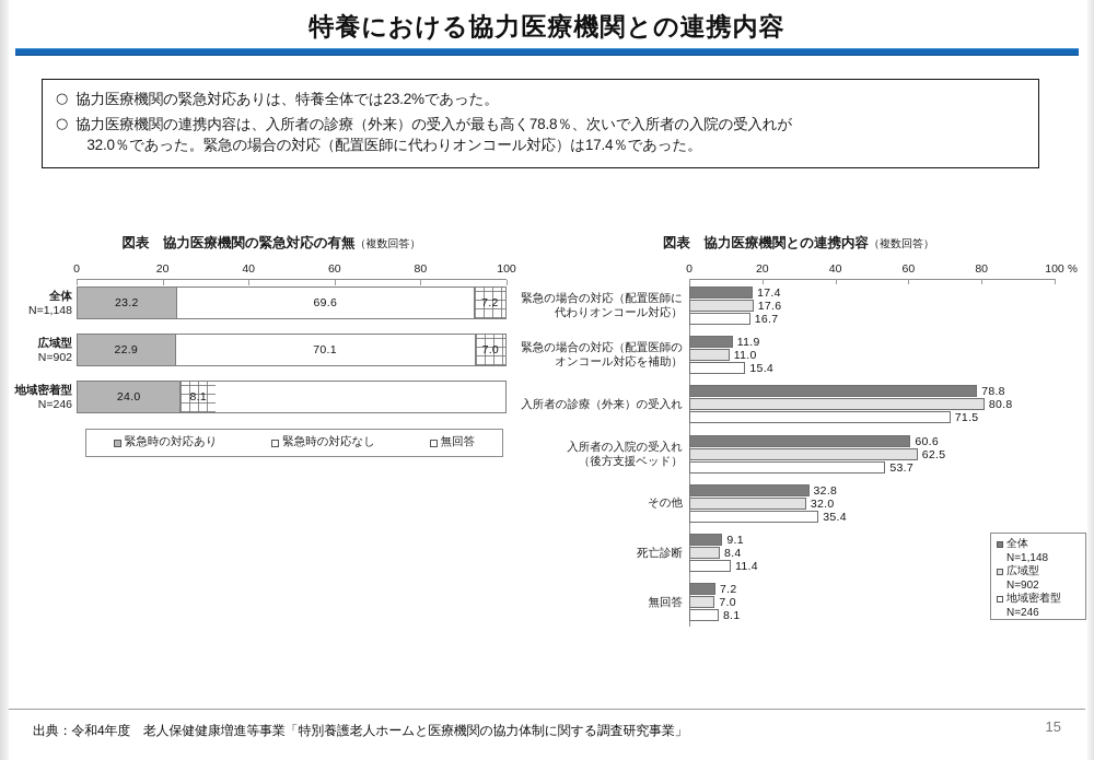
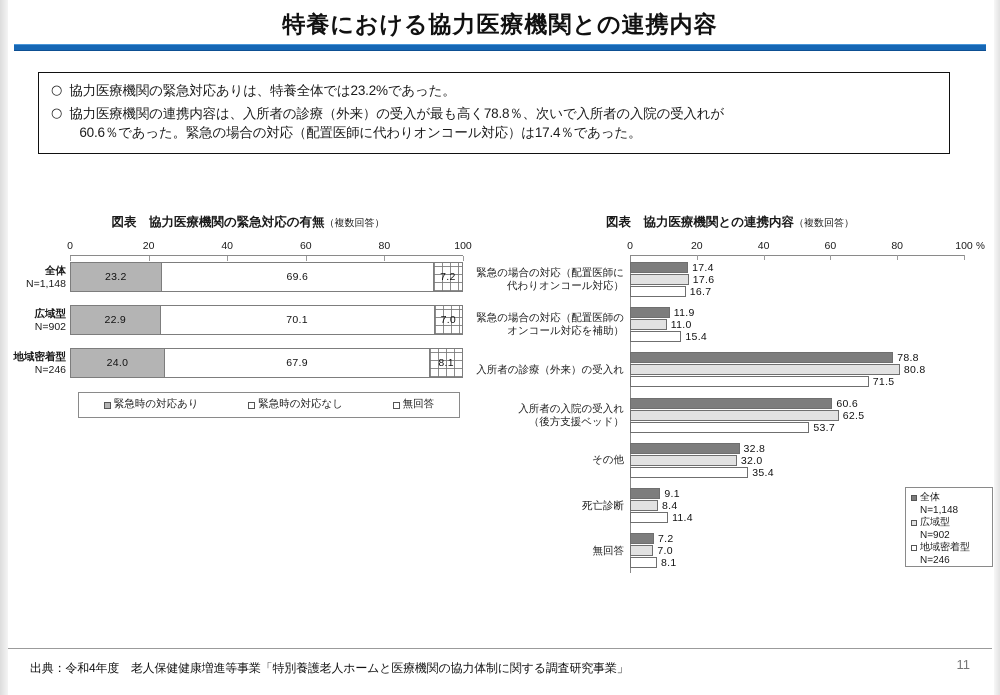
  特養における協力医療機関との連携内容
  ○
  協力医療機関の緊急対応ありは、特養全体では23.2%であった。
  ○
  協力医療機関の連携内容は、入所者の診療（外来）の受入が最も高く78.8％、次いで入所者の入院の受入れが
- 32.0％であった。緊急の場合の対応（配置医師に代わりオンコール対応）は17.4％であった。
+ 60.6％であった。緊急の場合の対応（配置医師に代わりオンコール対応）は17.4％であった。
  図表 協力医療機関の緊急対応の有無（複数回答）
  0
  20
  40
  60
  80
  100
  全体
  N=1,148
  23.2
  69.6
  7.2
  広域型
  N=902
  22.9
  70.1
  7.0
  地域密着型
  N=246
  24.0
+ 67.9
  8.1
  緊急時の対応あり
  緊急時の対応なし
  無回答
  図表 協力医療機関との連携内容（複数回答）
  0
  20
  40
  60
  80
  100
  %
  緊急の場合の対応（配置医師に
  代わりオンコール対応）
  17.4
  17.6
  16.7
  緊急の場合の対応（配置医師の
  オンコール対応を補助）
  11.9
  11.0
  15.4
  入所者の診療（外来）の受入れ
  78.8
  80.8
  71.5
  入所者の入院の受入れ
  （後方支援ベッド）
  60.6
  62.5
  53.7
  その他
  32.8
  32.0
  35.4
  死亡診断
  9.1
  8.4
  11.4
  無回答
  7.2
  7.0
  8.1
  全体
  N=1,148
  広域型
  N=902
  地域密着型
  N=246
  出典：令和4年度 老人保健健康増進等事業「特別養護老人ホームと医療機関の協力体制に関する調査研究事業」
- 15
+ 11
